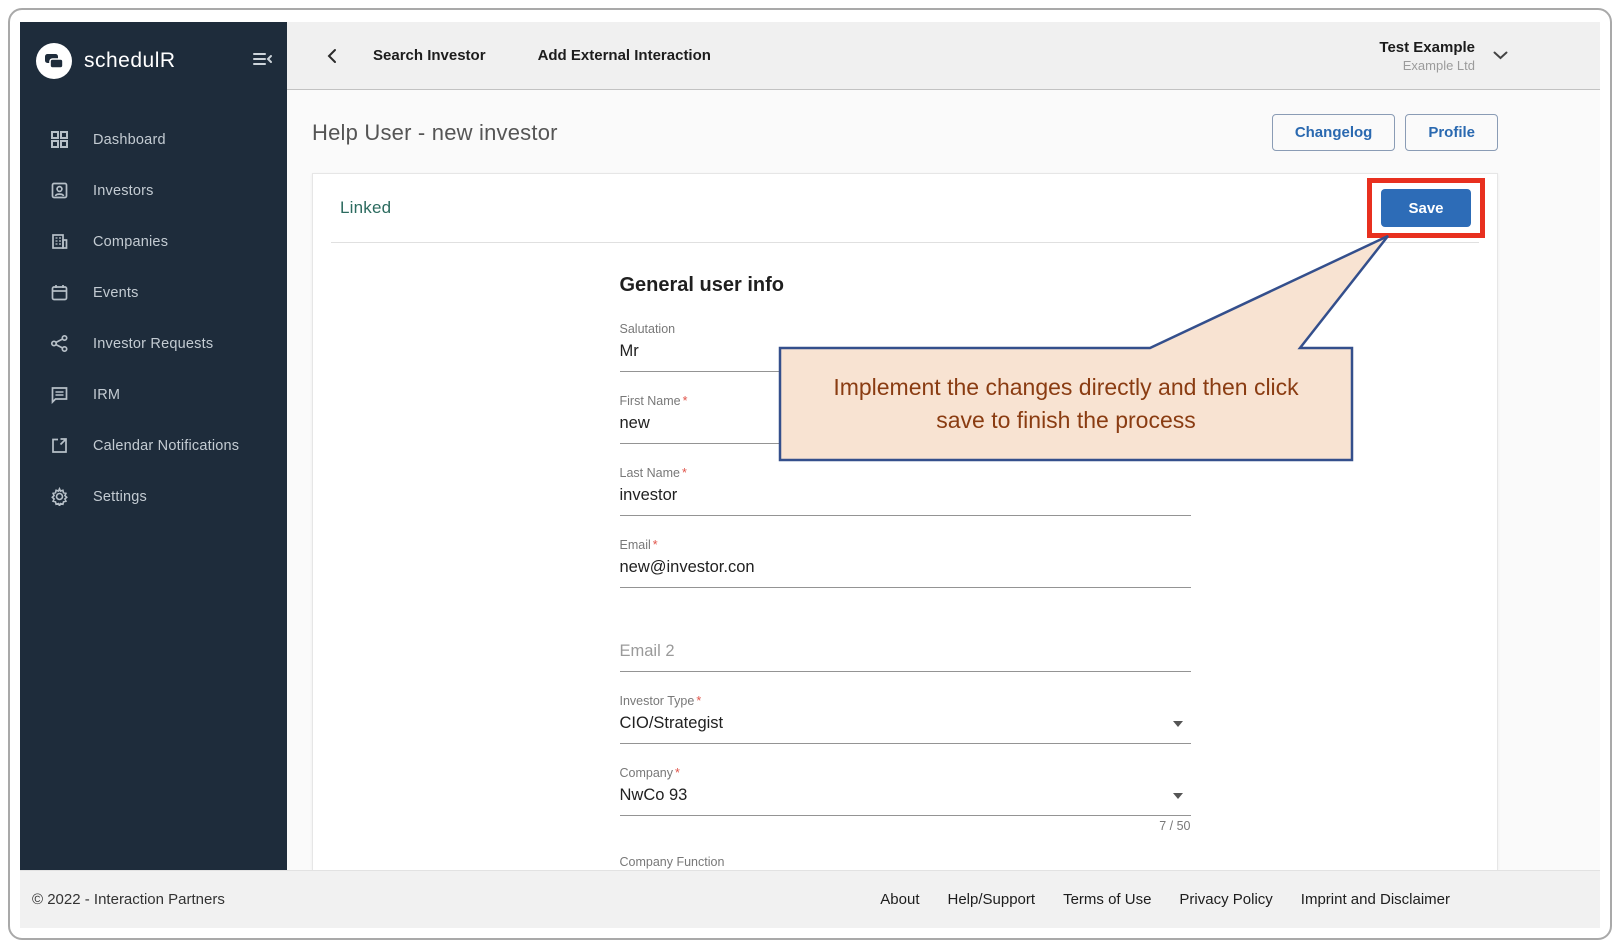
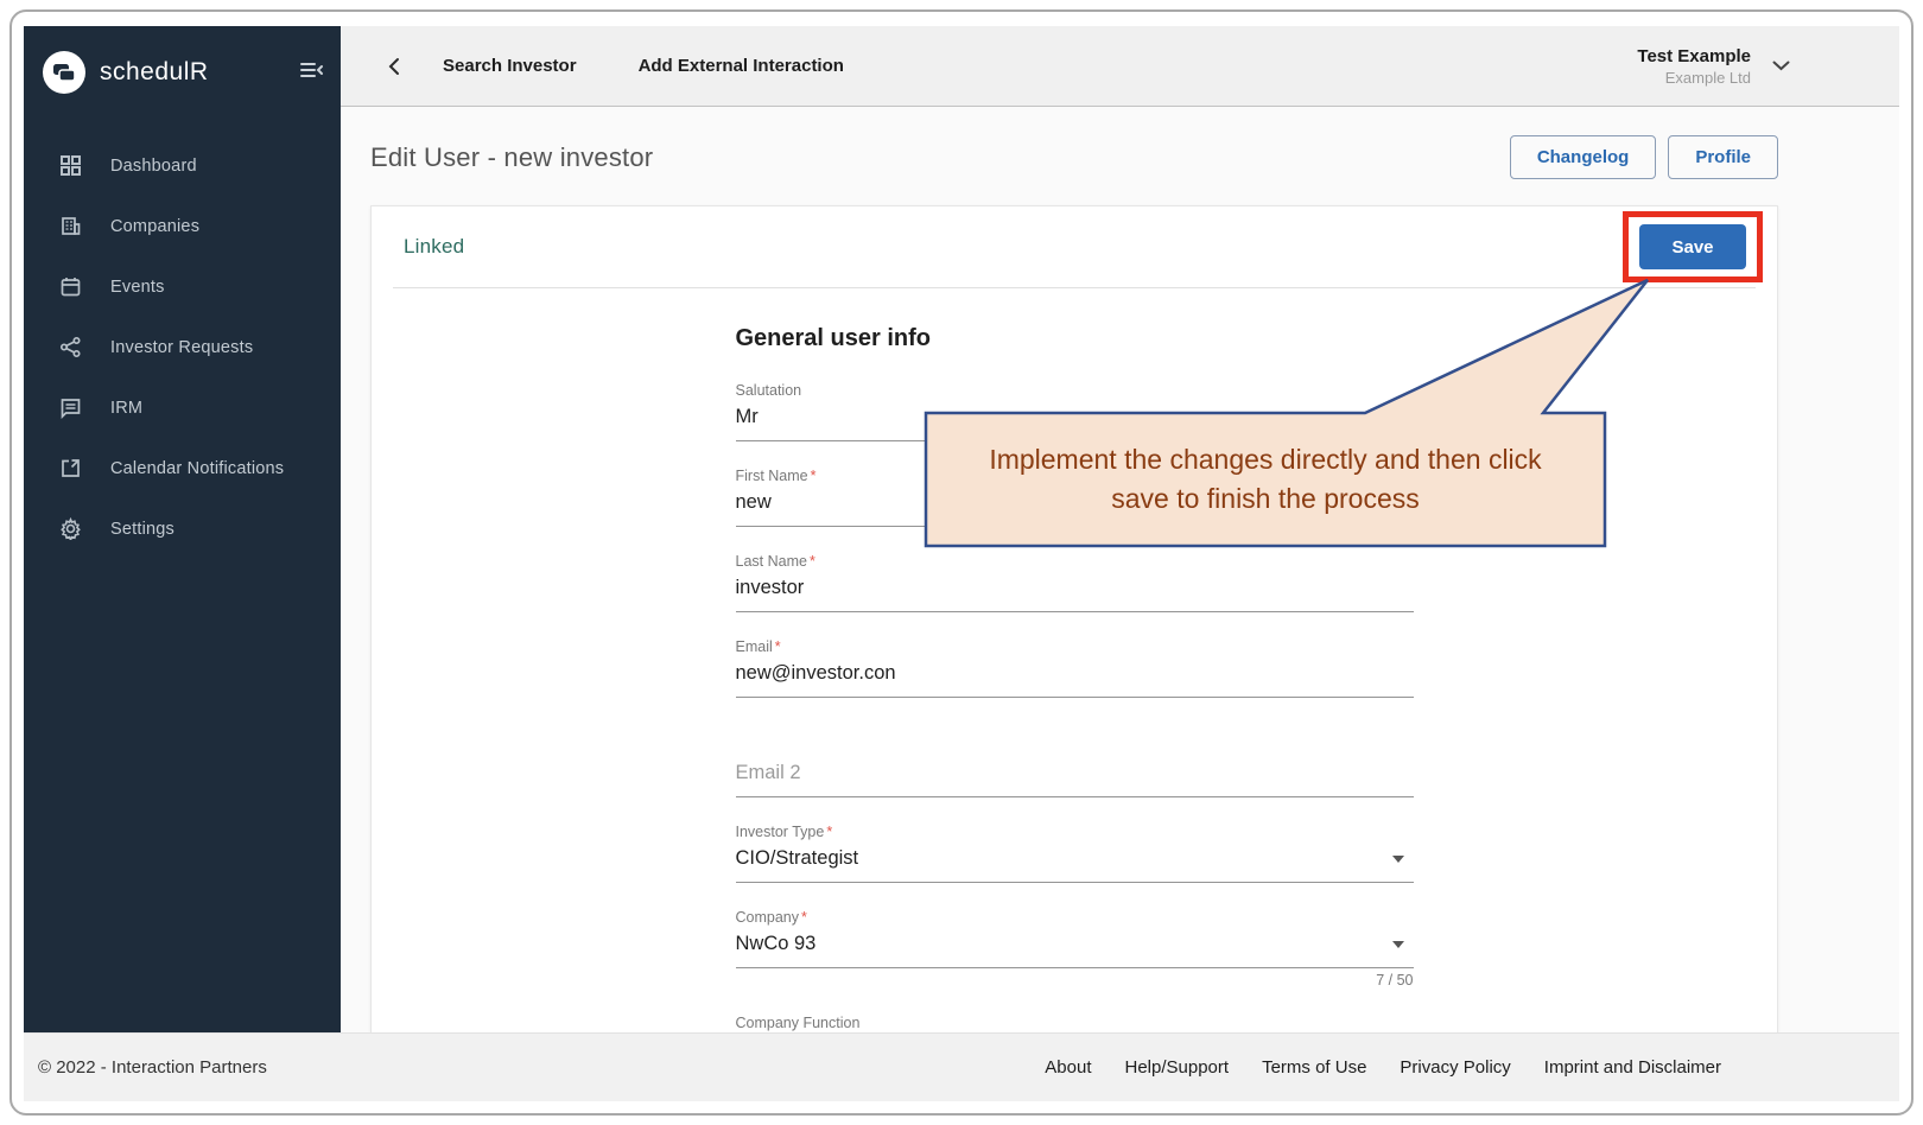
  schedulR
  Dashboard
- Investors
  Companies
  Events
  Investor Requests
  IRM
  Calendar Notifications
  Settings
  Search Investor
  Add External Interaction
  Test Example
  Example Ltd
- Help User - new investor
+ Edit User - new investor
  Changelog
  Profile
  Linked
  Save
  General user info
  Salutation
  Mr
  First Name *
  new
  Last Name *
  investor
  Email *
  new@investor.con
  Email 2
  Investor Type *
  CIO/Strategist
  Company *
  NwCo 93
  7 / 50
  Company Function
  © 2022 - Interaction Partners
  About
  Help/Support
  Terms of Use
  Privacy Policy
  Imprint and Disclaimer
  Implement the changes directly and then click save to finish the process
